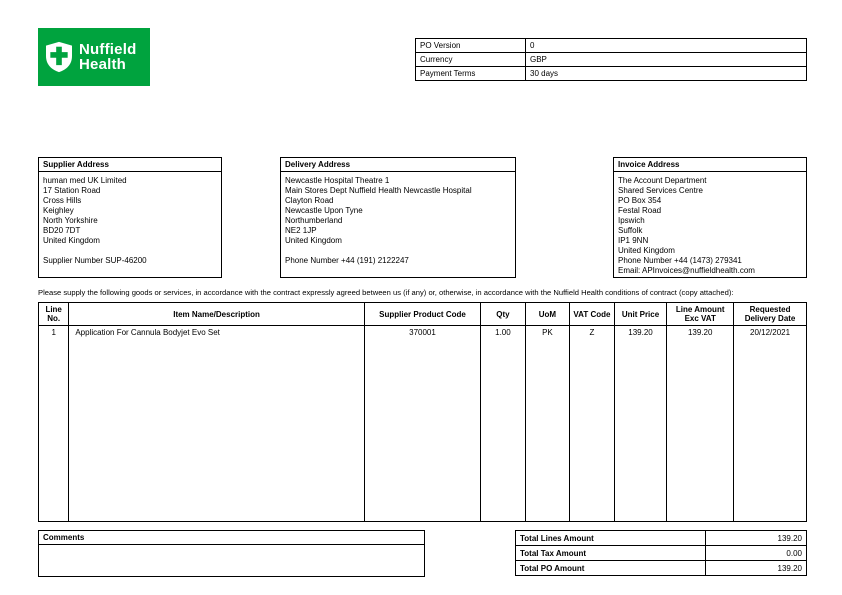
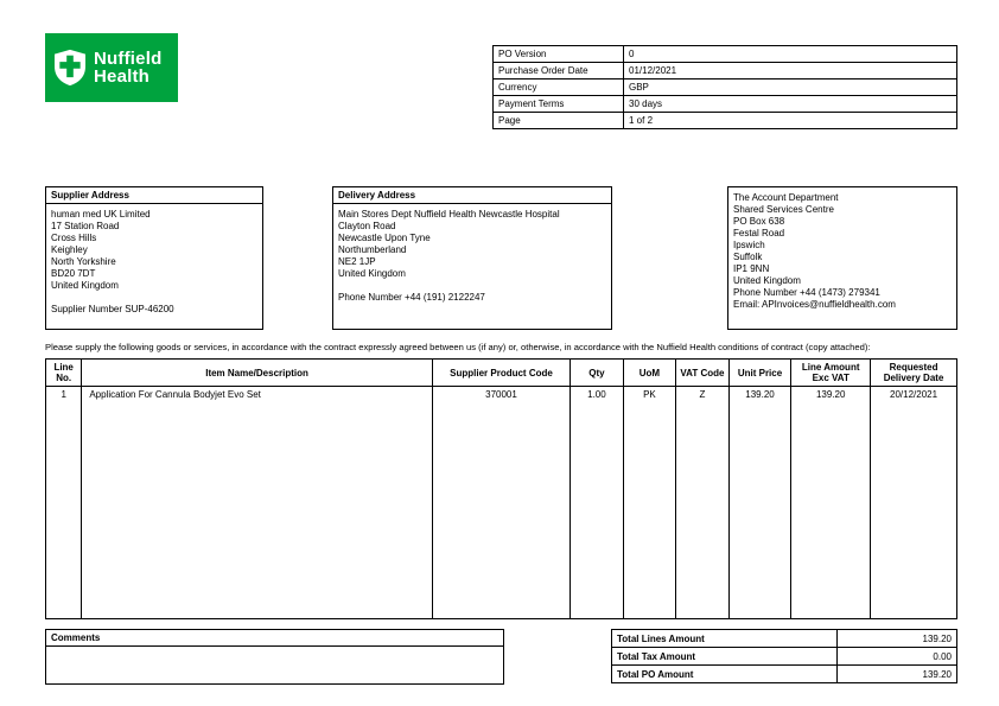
  Nuffield
  Health
  PO Version	0
+ Purchase Order Date	01/12/2021
  Currency	GBP
  Payment Terms	30 days
+ Page	1 of 2
  Supplier Address
  human med UK Limited
  17 Station Road
  Cross Hills
  Keighley
  North Yorkshire
  BD20 7DT
  United Kingdom
  Supplier Number SUP-46200
  Delivery Address
- Newcastle Hospital Theatre 1
  Main Stores Dept Nuffield Health Newcastle Hospital
  Clayton Road
  Newcastle Upon Tyne
  Northumberland
  NE2 1JP
  United Kingdom
  Phone Number +44 (191) 2122247
- Invoice Address
  The Account Department
  Shared Services Centre
- PO Box 354
+ PO Box 638
  Festal Road
  Ipswich
  Suffolk
  IP1 9NN
  United Kingdom
  Phone Number +44 (1473) 279341
  Email: APInvoices@nuffieldhealth.com
  Please supply the following goods or services, in accordance with the contract expressly agreed between us (if any) or, otherwise, in accordance with the Nuffield Health conditions of contract (copy attached):
  Line No.	Item Name/Description	Supplier Product Code	Qty	UoM	VAT Code	Unit Price	Line Amount Exc VAT	Requested Delivery Date
  1	Application For Cannula Bodyjet Evo Set	370001	1.00	PK	Z	139.20	139.20	20/12/2021
  Comments
  Total Lines Amount	139.20
  Total Tax Amount	0.00
  Total PO Amount	139.20
